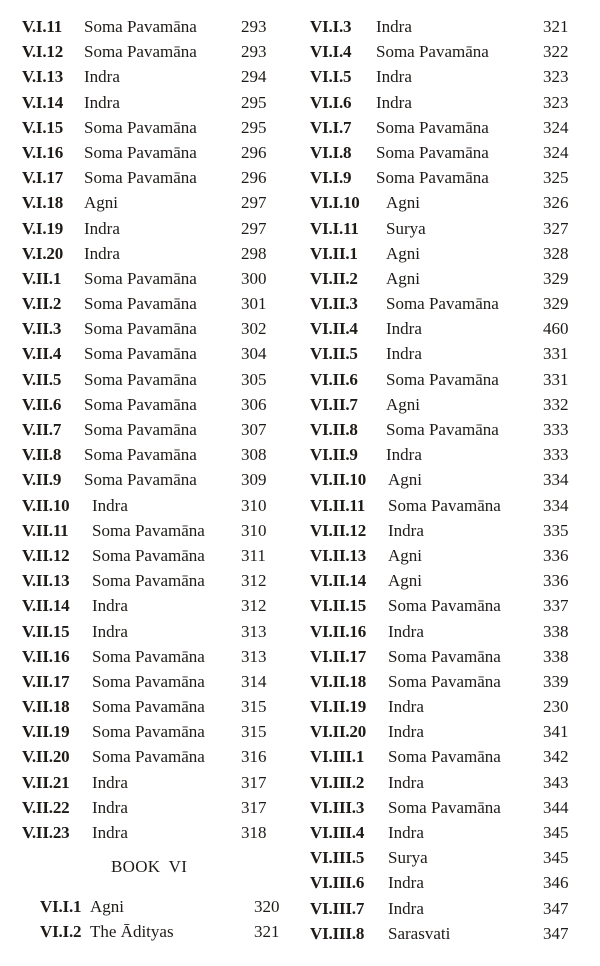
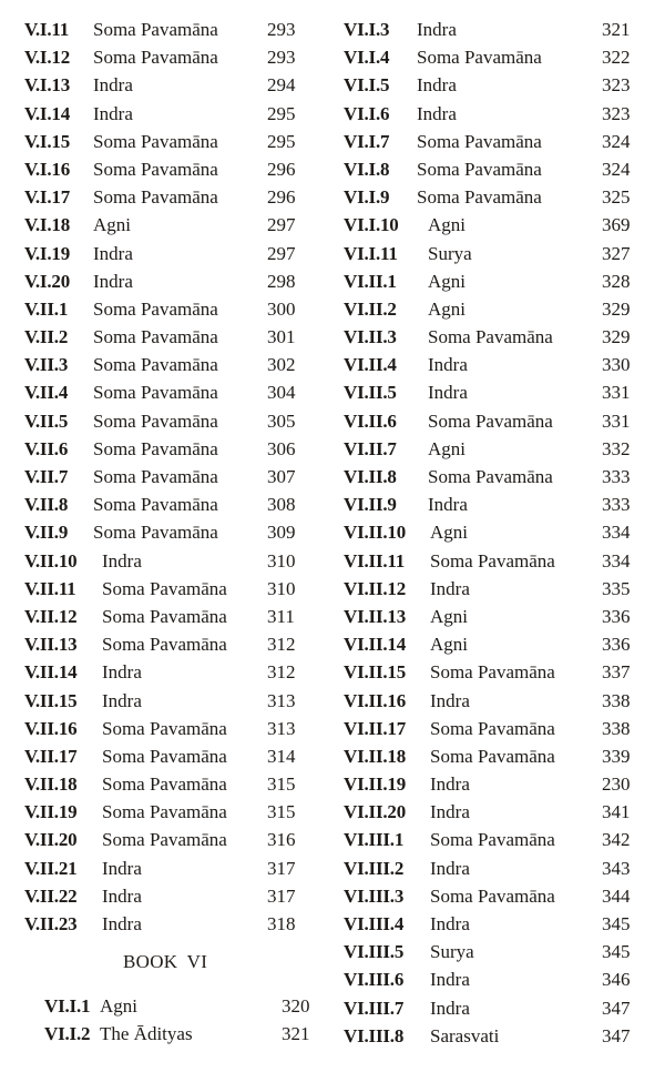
  V.I.11
  Soma Pavamāna
  293
  V.I.12
  Soma Pavamāna
  293
  V.I.13
  Indra
  294
  V.I.14
  Indra
  295
  V.I.15
  Soma Pavamāna
  295
  V.I.16
  Soma Pavamāna
  296
  V.I.17
  Soma Pavamāna
  296
  V.I.18
  Agni
  297
  V.I.19
  Indra
  297
  V.I.20
  Indra
  298
  V.II.1
  Soma Pavamāna
  300
  V.II.2
  Soma Pavamāna
  301
  V.II.3
  Soma Pavamāna
  302
  V.II.4
  Soma Pavamāna
  304
  V.II.5
  Soma Pavamāna
  305
  V.II.6
  Soma Pavamāna
  306
  V.II.7
  Soma Pavamāna
  307
  V.II.8
  Soma Pavamāna
  308
  V.II.9
  Soma Pavamāna
  309
  V.II.10
  Indra
  310
  V.II.11
  Soma Pavamāna
  310
  V.II.12
  Soma Pavamāna
  311
  V.II.13
  Soma Pavamāna
  312
  V.II.14
  Indra
  312
  V.II.15
  Indra
  313
  V.II.16
  Soma Pavamāna
  313
  V.II.17
  Soma Pavamāna
  314
  V.II.18
  Soma Pavamāna
  315
  V.II.19
  Soma Pavamāna
  315
  V.II.20
  Soma Pavamāna
  316
  V.II.21
  Indra
  317
  V.II.22
  Indra
  317
  V.II.23
  Indra
  318
  BOOK VI
  VI.I.1
  Agni
  320
  VI.I.2
  The Ādityas
  321
  VI.I.3
  Indra
  321
  VI.I.4
  Soma Pavamāna
  322
  VI.I.5
  Indra
  323
  VI.I.6
  Indra
  323
  VI.I.7
  Soma Pavamāna
  324
  VI.I.8
  Soma Pavamāna
  324
  VI.I.9
  Soma Pavamāna
  325
  VI.I.10
  Agni
- 326
+ 369
  VI.I.11
  Surya
  327
  VI.II.1
  Agni
  328
  VI.II.2
  Agni
  329
  VI.II.3
  Soma Pavamāna
  329
  VI.II.4
  Indra
- 460
+ 330
  VI.II.5
  Indra
  331
  VI.II.6
  Soma Pavamāna
  331
  VI.II.7
  Agni
  332
  VI.II.8
  Soma Pavamāna
  333
  VI.II.9
  Indra
  333
  VI.II.10
  Agni
  334
  VI.II.11
  Soma Pavamāna
  334
  VI.II.12
  Indra
  335
  VI.II.13
  Agni
  336
  VI.II.14
  Agni
  336
  VI.II.15
  Soma Pavamāna
  337
  VI.II.16
  Indra
  338
  VI.II.17
  Soma Pavamāna
  338
  VI.II.18
  Soma Pavamāna
  339
  VI.II.19
  Indra
  230
  VI.II.20
  Indra
  341
  VI.III.1
  Soma Pavamāna
  342
  VI.III.2
  Indra
  343
  VI.III.3
  Soma Pavamāna
  344
  VI.III.4
  Indra
  345
  VI.III.5
  Surya
  345
  VI.III.6
  Indra
  346
  VI.III.7
  Indra
  347
  VI.III.8
  Sarasvati
  347
